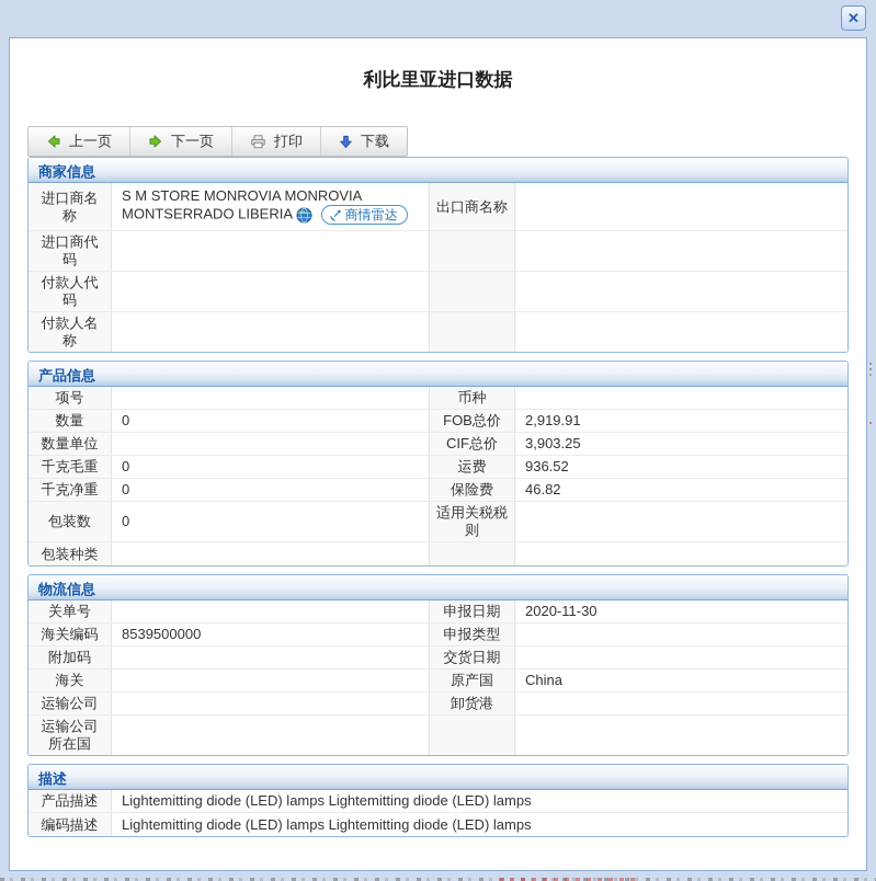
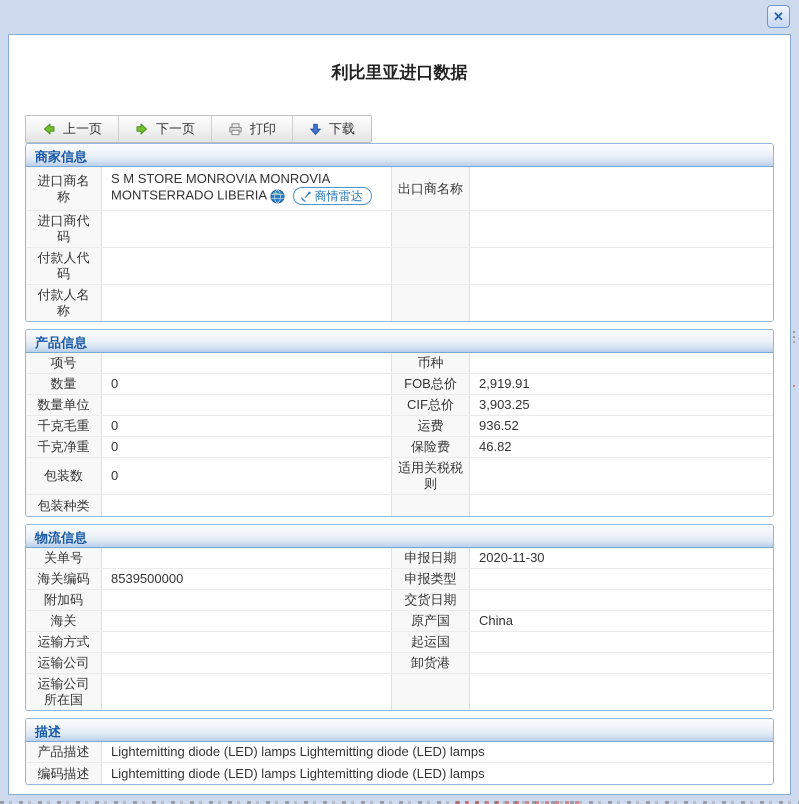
  ✕
  利比里亚进口数据
  上一页
  下一页
  打印
  下载
  商家信息
  进口商名称
  S M STORE MONROVIA MONROVIA MONTSERRADO LIBERIA
  商情雷达
  出口商名称
  进口商代码
  付款人代码
  付款人名称
  产品信息
  项号
  币种
  数量
  0
  FOB总价
  2,919.91
  数量单位
  CIF总价
  3,903.25
  千克毛重
  0
  运费
  936.52
  千克净重
  0
  保险费
  46.82
  包装数
  0
  适用关税税则
  包装种类
  物流信息
  关单号
  申报日期
  2020-11-30
  海关编码
  8539500000
  申报类型
  附加码
  交货日期
  海关
  原产国
  China
+ 运输方式
+ 起运国
  运输公司
  卸货港
  运输公司所在国
  描述
  产品描述
  Lightemitting diode (LED) lamps Lightemitting diode (LED) lamps
  编码描述
  Lightemitting diode (LED) lamps Lightemitting diode (LED) lamps
